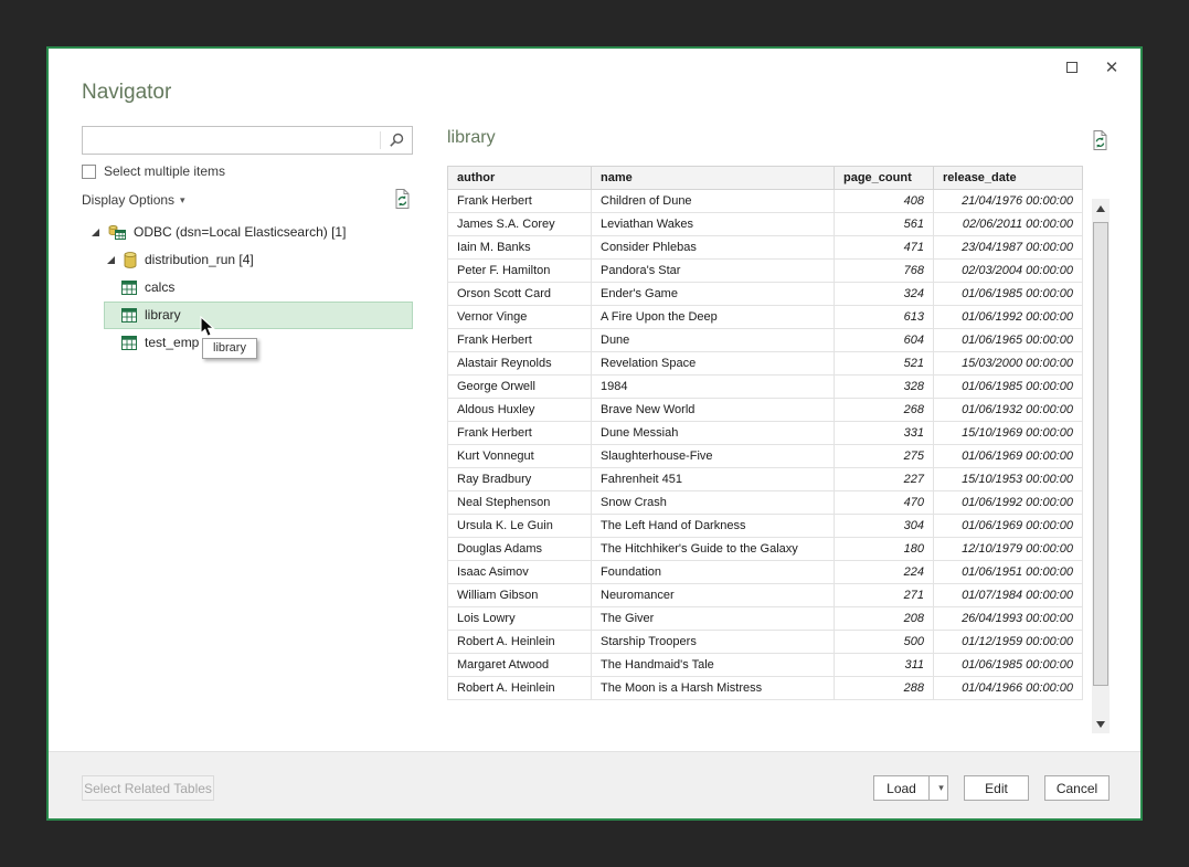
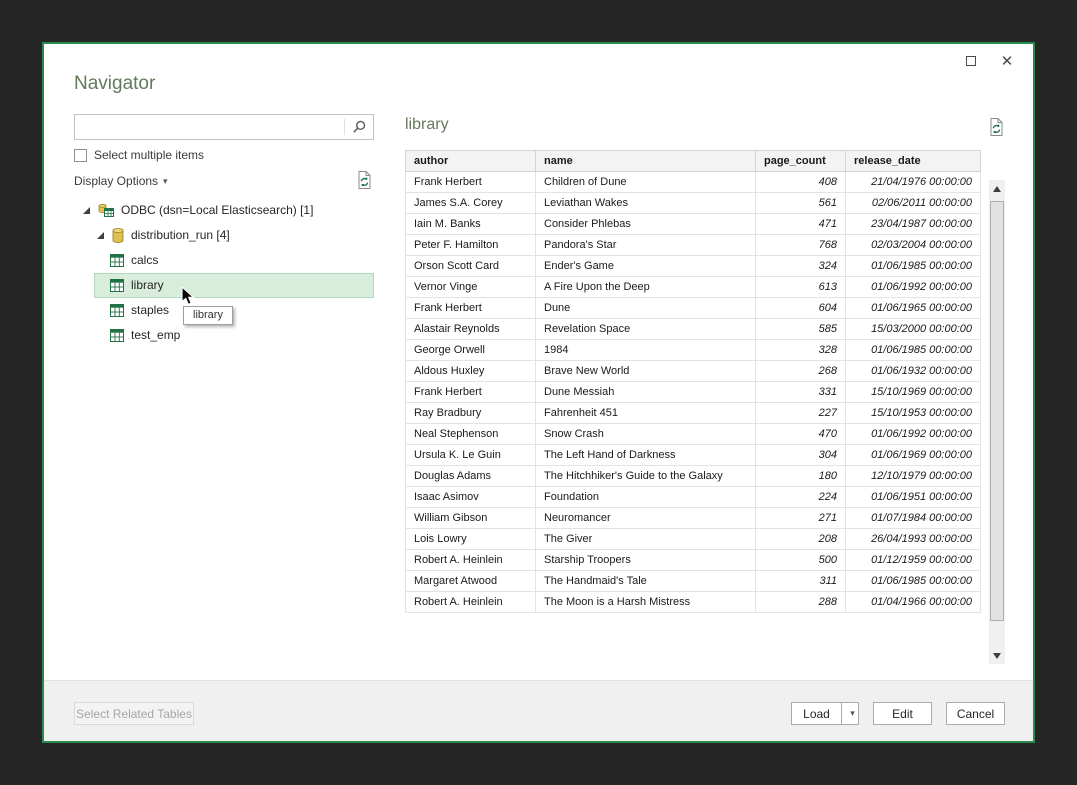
  ✕
  Navigator
  Select multiple items
  Display Options
  ▾
  ODBC (dsn=Local Elasticsearch) [1]
  distribution_run [4]
  calcs
  library
+ staples
  test_emp
  library
  library
  author	name	page_count	release_date
  Frank Herbert	Children of Dune	408	21/04/1976 00:00:00
  James S.A. Corey	Leviathan Wakes	561	02/06/2011 00:00:00
  Iain M. Banks	Consider Phlebas	471	23/04/1987 00:00:00
  Peter F. Hamilton	Pandora's Star	768	02/03/2004 00:00:00
  Orson Scott Card	Ender's Game	324	01/06/1985 00:00:00
  Vernor Vinge	A Fire Upon the Deep	613	01/06/1992 00:00:00
  Frank Herbert	Dune	604	01/06/1965 00:00:00
- Alastair Reynolds	Revelation Space	521	15/03/2000 00:00:00
+ Alastair Reynolds	Revelation Space	585	15/03/2000 00:00:00
  George Orwell	1984	328	01/06/1985 00:00:00
  Aldous Huxley	Brave New World	268	01/06/1932 00:00:00
  Frank Herbert	Dune Messiah	331	15/10/1969 00:00:00
- Kurt Vonnegut	Slaughterhouse-Five	275	01/06/1969 00:00:00
  Ray Bradbury	Fahrenheit 451	227	15/10/1953 00:00:00
  Neal Stephenson	Snow Crash	470	01/06/1992 00:00:00
  Ursula K. Le Guin	The Left Hand of Darkness	304	01/06/1969 00:00:00
  Douglas Adams	The Hitchhiker's Guide to the Galaxy	180	12/10/1979 00:00:00
  Isaac Asimov	Foundation	224	01/06/1951 00:00:00
  William Gibson	Neuromancer	271	01/07/1984 00:00:00
  Lois Lowry	The Giver	208	26/04/1993 00:00:00
  Robert A. Heinlein	Starship Troopers	500	01/12/1959 00:00:00
  Margaret Atwood	The Handmaid's Tale	311	01/06/1985 00:00:00
  Robert A. Heinlein	The Moon is a Harsh Mistress	288	01/04/1966 00:00:00
  Select Related Tables
  Load
  ▾
  Edit
  Cancel
